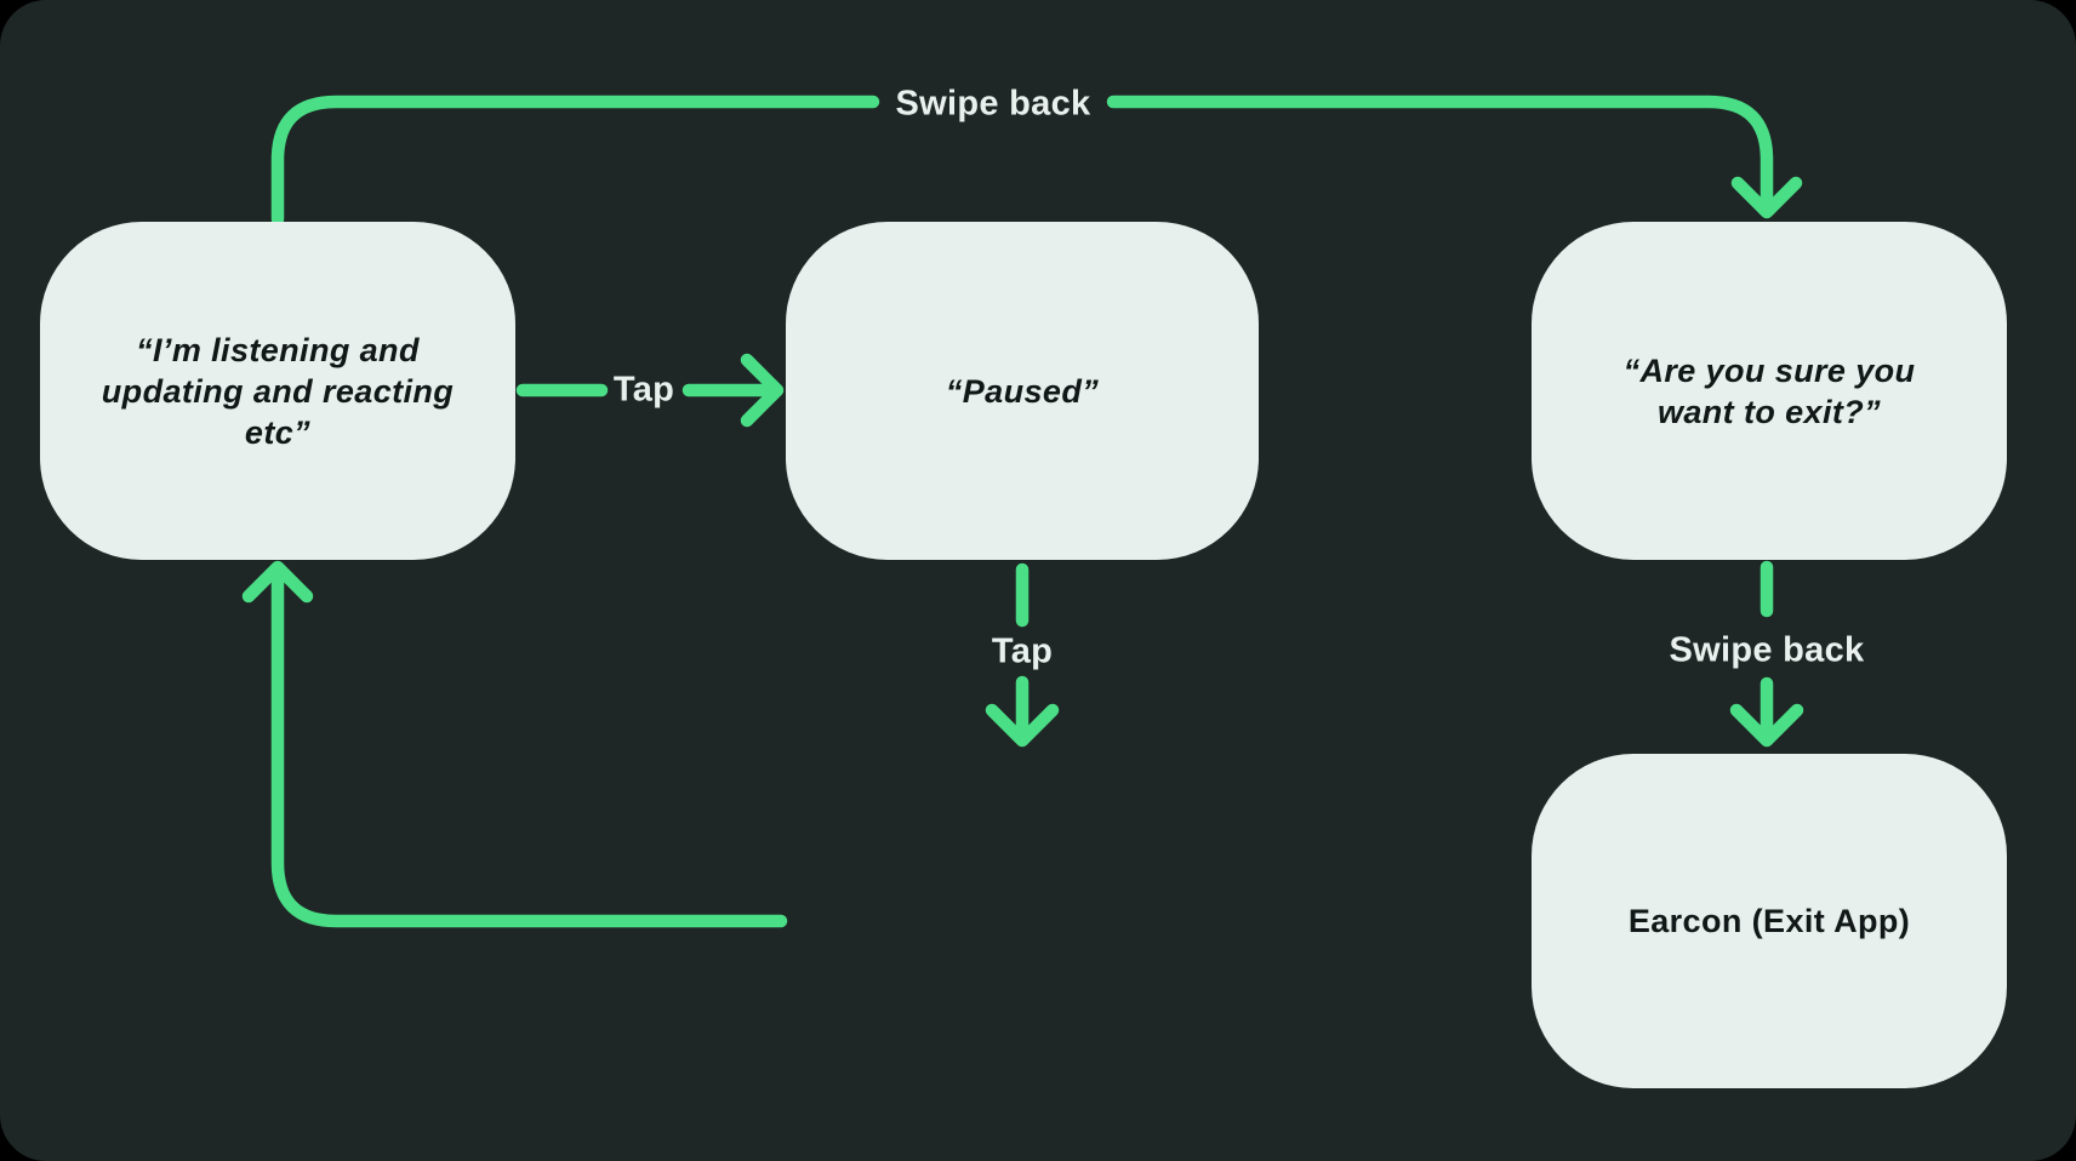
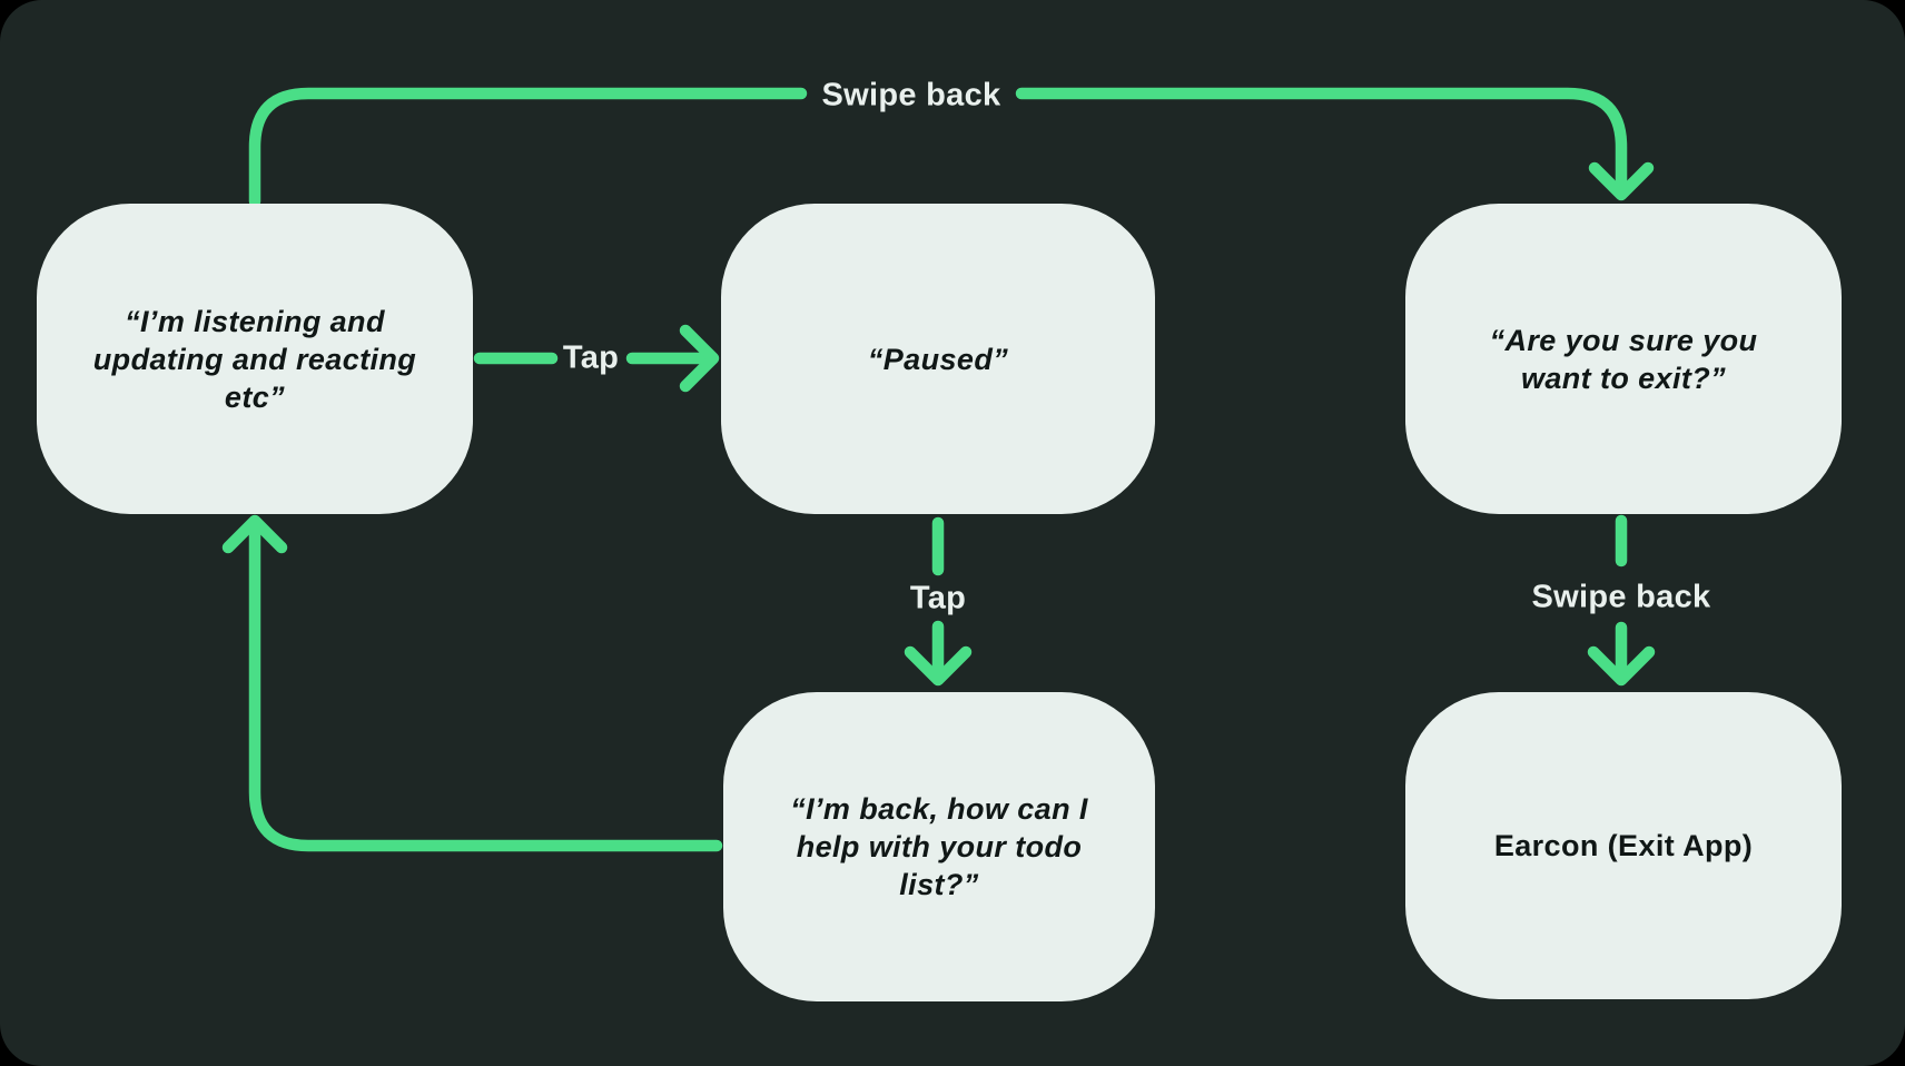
  “I’m listening and
  updating and reacting
  etc”
  “Paused”
  “Are you sure you
  want to exit?”
+ “I’m back, how can I
+ help with your todo
+ list?”
  Earcon (Exit App)
  Swipe back
  Tap
  Tap
  Swipe back
